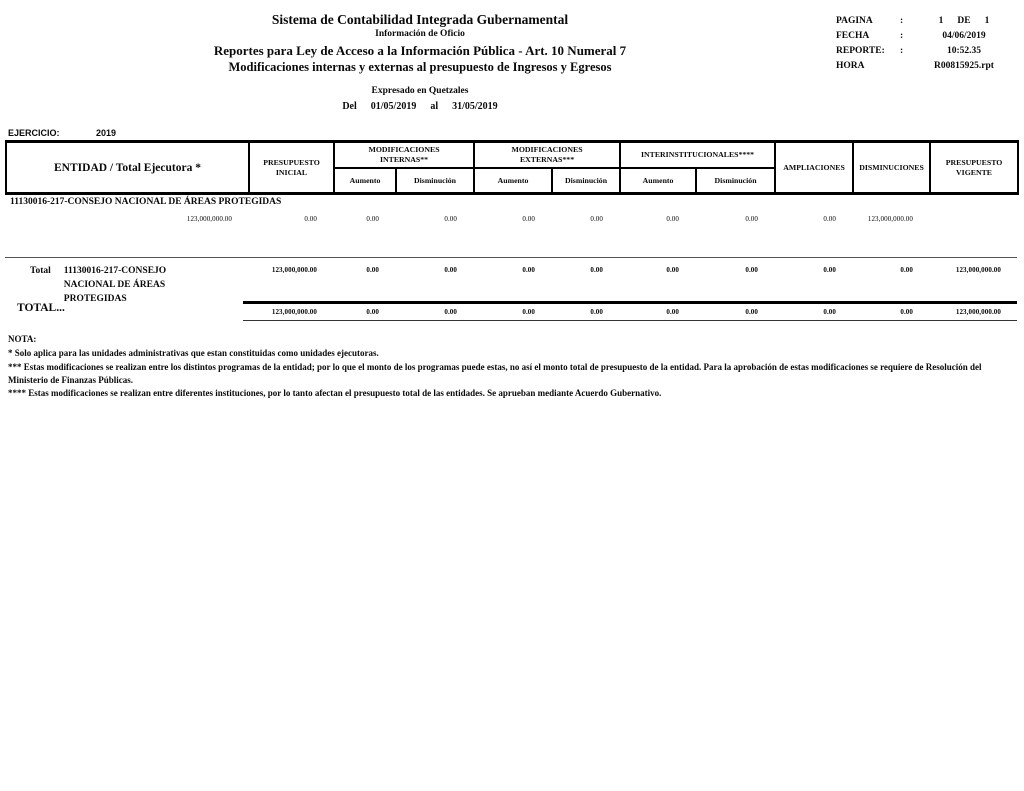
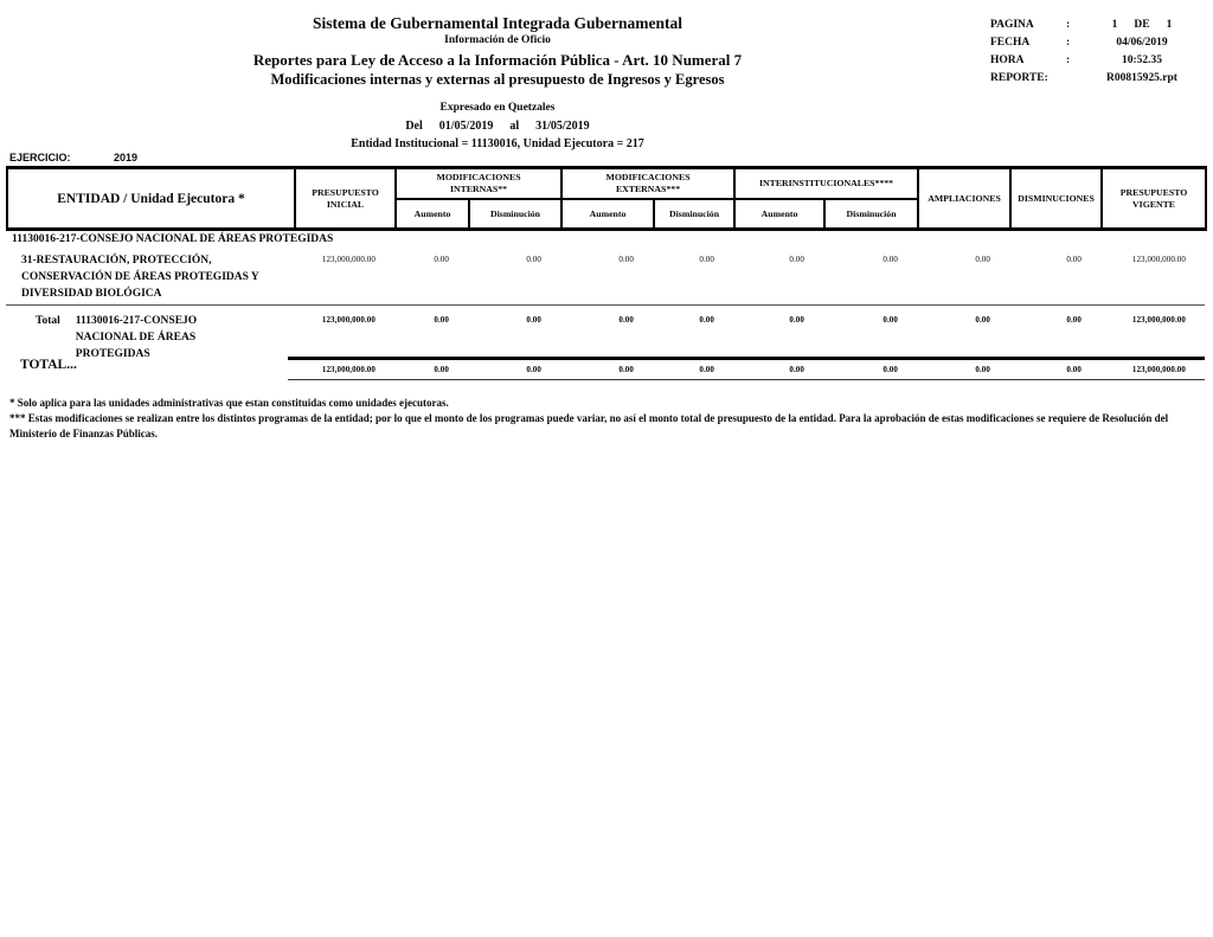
- Sistema de Contabilidad Integrada Gubernamental
+ Sistema de Gubernamental Integrada Gubernamental
  Información de Oficio
  Reportes para Ley de Acceso a la Información Pública - Art. 10 Numeral 7
  Modificaciones internas y externas al presupuesto de Ingresos y Egresos
  Expresado en Quetzales
  Del 01/05/2019 al 31/05/2019
+ Entidad Institucional = 11130016, Unidad Ejecutora = 217
  PAGINA
  :
  1 DE 1
  FECHA
  :
  04/06/2019
- REPORTE:
+ HORA
  :
  10:52.35
- HORA
+ REPORTE:
  R00815925.rpt
  EJERCICIO: 2019
- ENTIDAD / Total Ejecutora *	PRESUPUESTO INICIAL	MODIFICACIONES INTERNAS**	MODIFICACIONES EXTERNAS***	INTERINSTITUCIONALES****	AMPLIACIONES	DISMINUCIONES	PRESUPUESTO VIGENTE
+ ENTIDAD / Unidad Ejecutora *	PRESUPUESTO INICIAL	MODIFICACIONES INTERNAS**	MODIFICACIONES EXTERNAS***	INTERINSTITUCIONALES****	AMPLIACIONES	DISMINUCIONES	PRESUPUESTO VIGENTE
  Aumento	Disminución	Aumento	Disminución	Aumento	Disminución
  11130016-217-CONSEJO NACIONAL DE ÁREAS PROTEGIDAS
+ 31-RESTAURACIÓN, PROTECCIÓN, CONSERVACIÓN DE ÁREAS PROTEGIDAS Y DIVERSIDAD BIOLÓGICA
  123,000,000.00
  0.00
  0.00
  0.00
  0.00
  0.00
  0.00
  0.00
  0.00
  123,000,000.00
  Total
  11130016-217-CONSEJO NACIONAL DE ÁREAS PROTEGIDAS
  123,000,000.00
  0.00
  0.00
  0.00
  0.00
  0.00
  0.00
  0.00
  0.00
  123,000,000.00
  TOTAL...
  123,000,000.00
  0.00
  0.00
  0.00
  0.00
  0.00
  0.00
  0.00
  0.00
  123,000,000.00
- NOTA:
  * Solo aplica para las unidades administrativas que estan constituidas como unidades ejecutoras.
- *** Estas modificaciones se realizan entre los distintos programas de la entidad; por lo que el monto de los programas puede estas, no así el monto total de presupuesto de la entidad. Para la aprobación de estas modificaciones se requiere de Resolución del Ministerio de Finanzas Públicas.
+ *** Estas modificaciones se realizan entre los distintos programas de la entidad; por lo que el monto de los programas puede variar, no así el monto total de presupuesto de la entidad. Para la aprobación de estas modificaciones se requiere de Resolución del Ministerio de Finanzas Públicas.
- **** Estas modificaciones se realizan entre diferentes instituciones, por lo tanto afectan el presupuesto total de las entidades. Se aprueban mediante Acuerdo Gubernativo.
